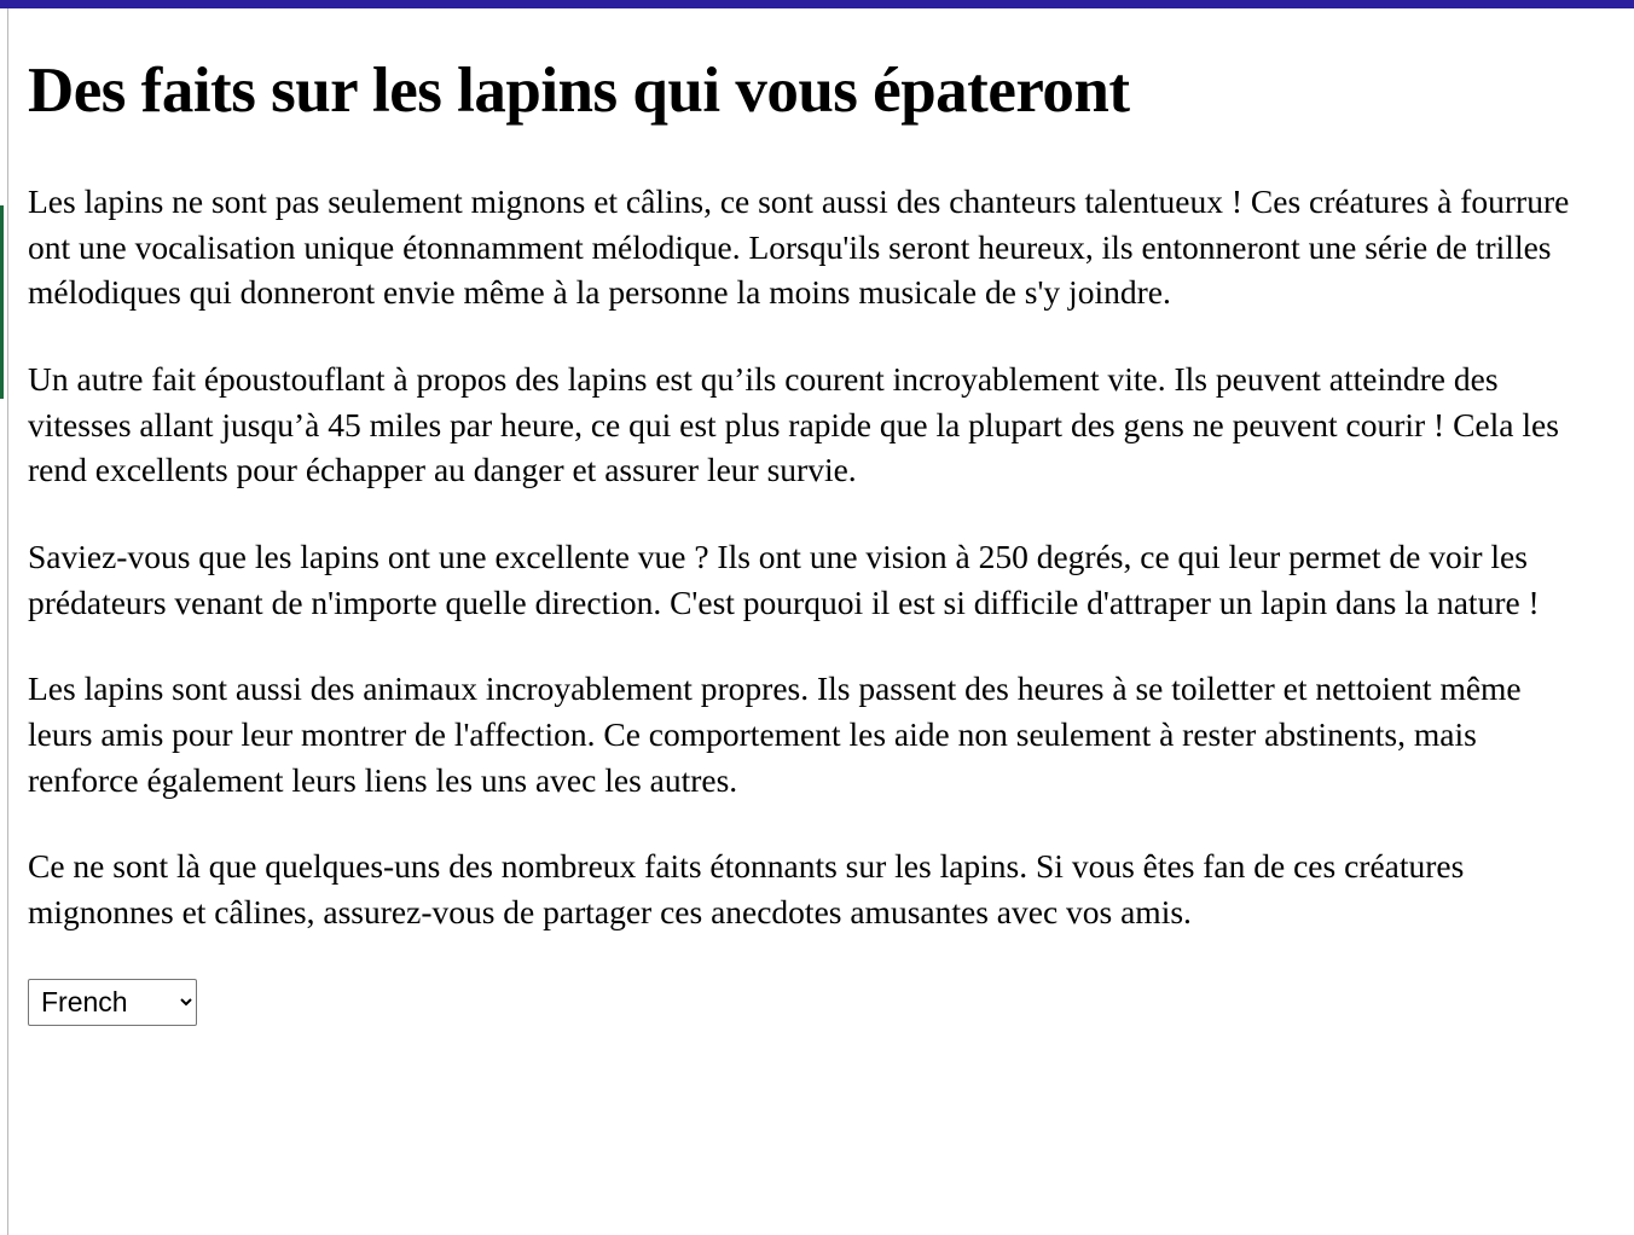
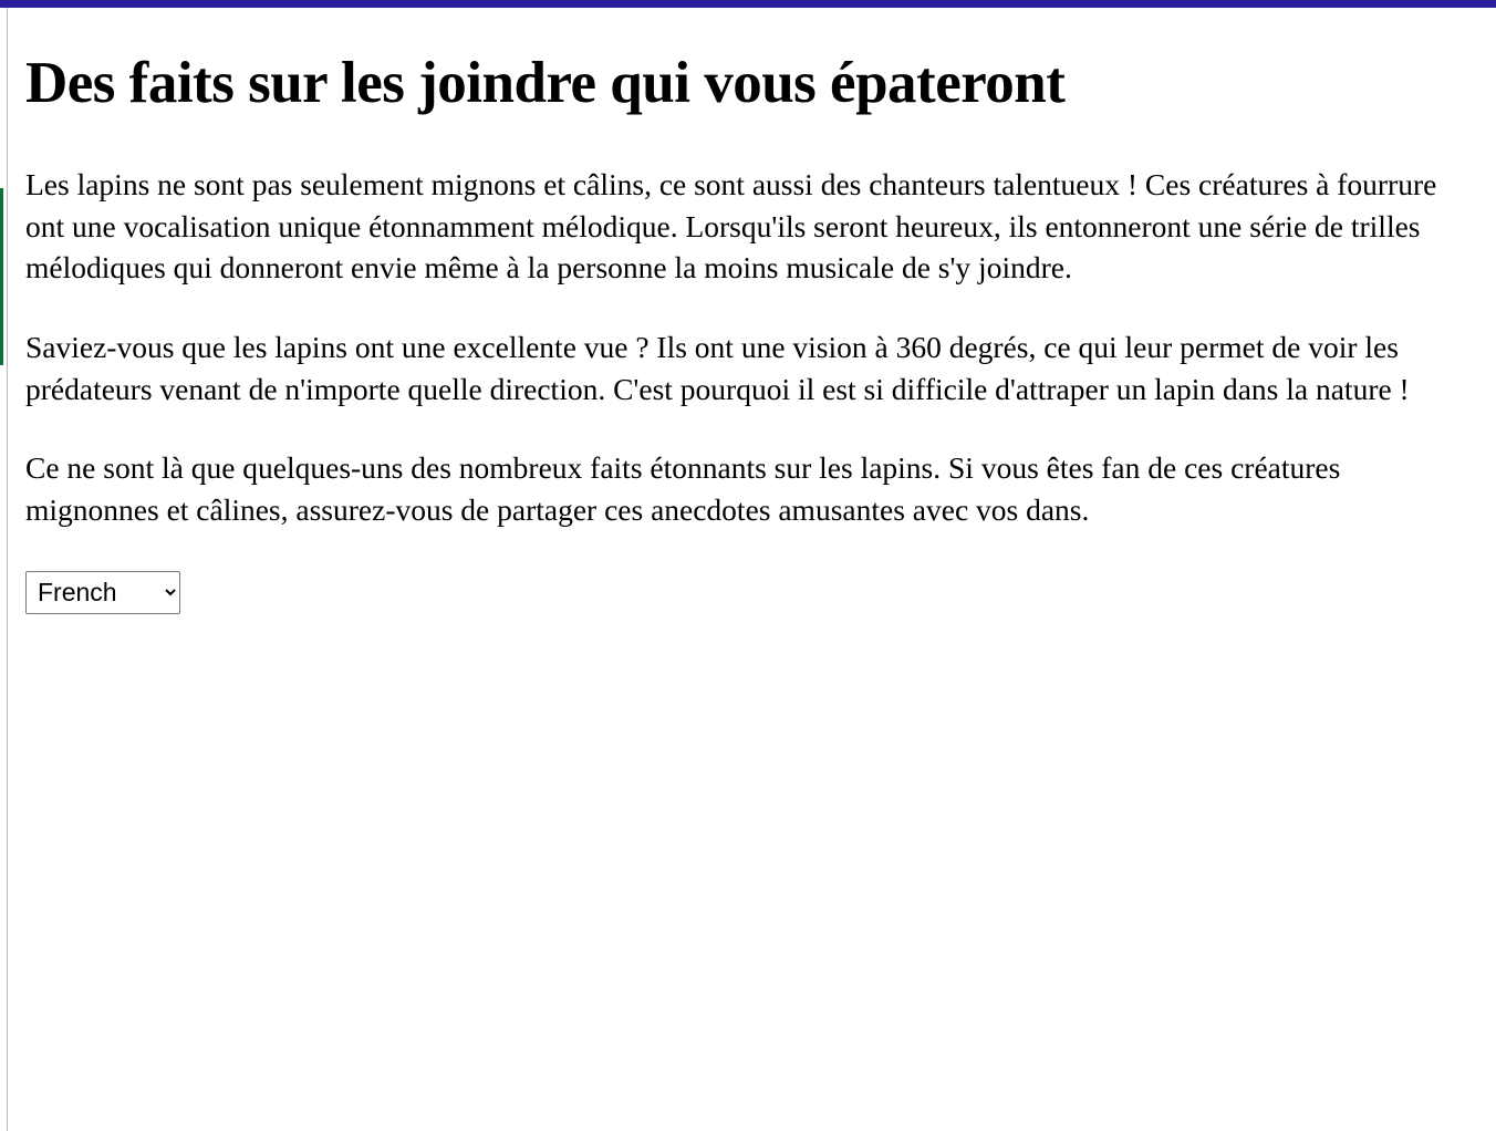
- Des faits sur les lapins qui vous épateront
+ Des faits sur les joindre qui vous épateront
  Les lapins ne sont pas seulement mignons et câlins, ce sont aussi des chanteurs talentueux ! Ces créatures à fourrure ont une vocalisation unique étonnamment mélodique. Lorsqu'ils seront heureux, ils entonneront une série de trilles mélodiques qui donneront envie même à la personne la moins musicale de s'y joindre.
- Un autre fait époustouflant à propos des lapins est qu’ils courent incroyablement vite. Ils peuvent atteindre des vitesses allant jusqu’à 45 miles par heure, ce qui est plus rapide que la plupart des gens ne peuvent courir ! Cela les rend excellents pour échapper au danger et assurer leur survie.
- Saviez-vous que les lapins ont une excellente vue ? Ils ont une vision à 250 degrés, ce qui leur permet de voir les prédateurs venant de n'importe quelle direction. C'est pourquoi il est si difficile d'attraper un lapin dans la nature !
+ Saviez-vous que les lapins ont une excellente vue ? Ils ont une vision à 360 degrés, ce qui leur permet de voir les prédateurs venant de n'importe quelle direction. C'est pourquoi il est si difficile d'attraper un lapin dans la nature !
- Les lapins sont aussi des animaux incroyablement propres. Ils passent des heures à se toiletter et nettoient même leurs amis pour leur montrer de l'affection. Ce comportement les aide non seulement à rester abstinents, mais renforce également leurs liens les uns avec les autres.
- Ce ne sont là que quelques-uns des nombreux faits étonnants sur les lapins. Si vous êtes fan de ces créatures mignonnes et câlines, assurez-vous de partager ces anecdotes amusantes avec vos amis.
+ Ce ne sont là que quelques-uns des nombreux faits étonnants sur les lapins. Si vous êtes fan de ces créatures mignonnes et câlines, assurez-vous de partager ces anecdotes amusantes avec vos dans.
  French
